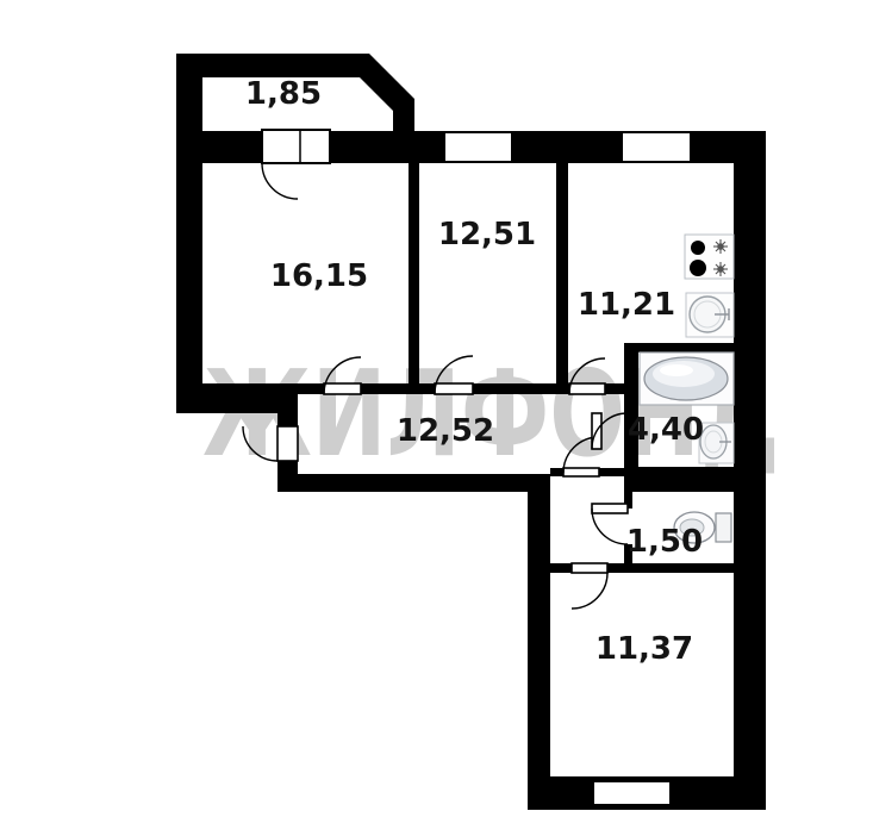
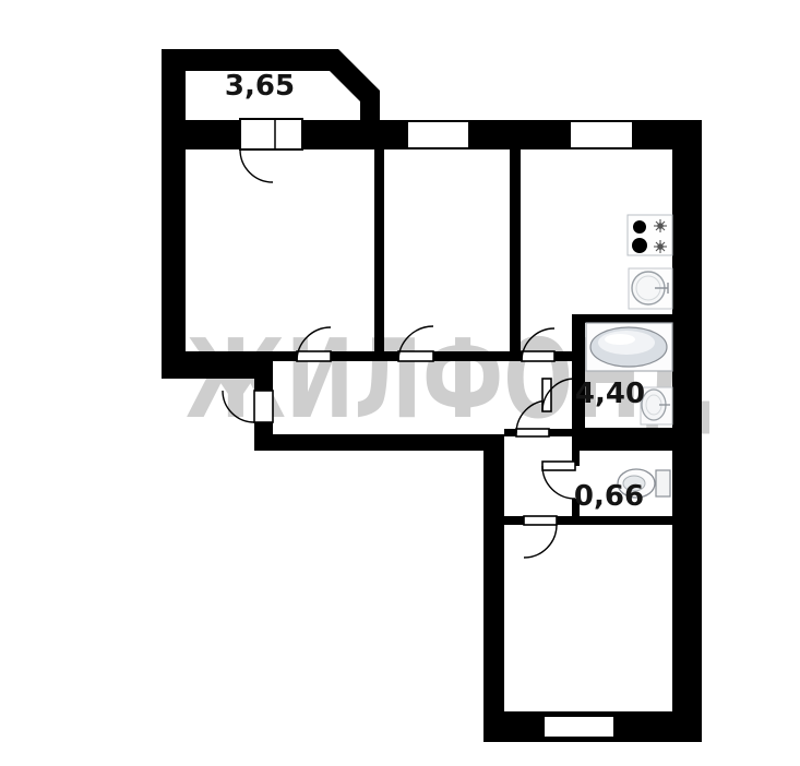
  ЖИЛФОН
- 1,85
+ 3,65
- 16,15
- 12,51
- 11,21
- 12,52
  4,40
- 1,50
+ 0,66
- 11,37
